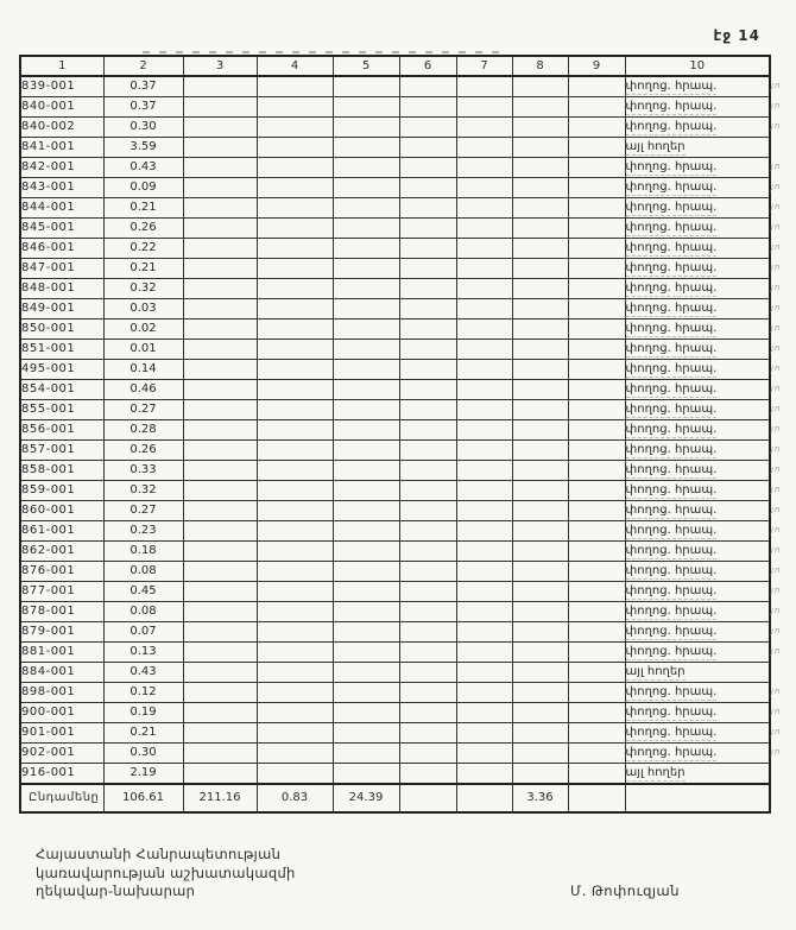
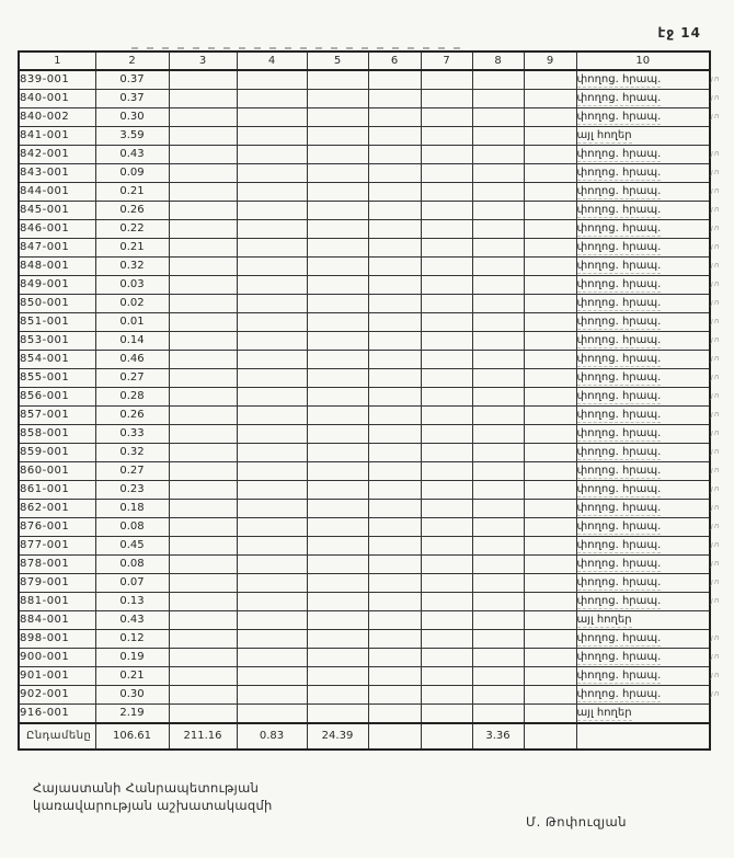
  էջ 14
  1	2	3	4	5	6	7	8	9	10
  839-001	0.37								փողոց. հրապ.
  840-001	0.37								փողոց. հրապ.
  840-002	0.30								փողոց. հրապ.
  841-001	3.59								այլ հողեր
  842-001	0.43								փողոց. հրապ.
  843-001	0.09								փողոց. հրապ.
  844-001	0.21								փողոց. հրապ.
  845-001	0.26								փողոց. հրապ.
  846-001	0.22								փողոց. հրապ.
  847-001	0.21								փողոց. հրապ.
  848-001	0.32								փողոց. հրապ.
  849-001	0.03								փողոց. հրապ.
  850-001	0.02								փողոց. հրապ.
  851-001	0.01								փողոց. հրապ.
- 495-001	0.14								փողոց. հրապ.
+ 853-001	0.14								փողոց. հրապ.
  854-001	0.46								փողոց. հրապ.
  855-001	0.27								փողոց. հրապ.
  856-001	0.28								փողոց. հրապ.
  857-001	0.26								փողոց. հրապ.
  858-001	0.33								փողոց. հրապ.
  859-001	0.32								փողոց. հրապ.
  860-001	0.27								փողոց. հրապ.
  861-001	0.23								փողոց. հրապ.
  862-001	0.18								փողոց. հրապ.
  876-001	0.08								փողոց. հրապ.
  877-001	0.45								փողոց. հրապ.
  878-001	0.08								փողոց. հրապ.
  879-001	0.07								փողոց. հրապ.
  881-001	0.13								փողոց. հրապ.
  884-001	0.43								այլ հողեր
  898-001	0.12								փողոց. հրապ.
  900-001	0.19								փողոց. հրապ.
  901-001	0.21								փողոց. հրապ.
  902-001	0.30								փողոց. հրապ.
  916-001	2.19								այլ հողեր
  Ընդամենը	106.61	211.16	0.83	24.39			3.36
  յո
  յո
  յո
  յո
  յո
  յո
  յո
  յո
  յո
  յո
  յո
  յո
  յո
  յո
  յո
  յո
  յո
  յո
  յո
  յո
  յո
  յո
  յո
  յո
  յո
  յո
  յո
  յո
  յո
  յո
  յո
  յո
  Հայաստանի Հանրապետության
  կառավարության աշխատակազմի
- ղեկավար-նախարար
  Մ. Թոփուզյան
